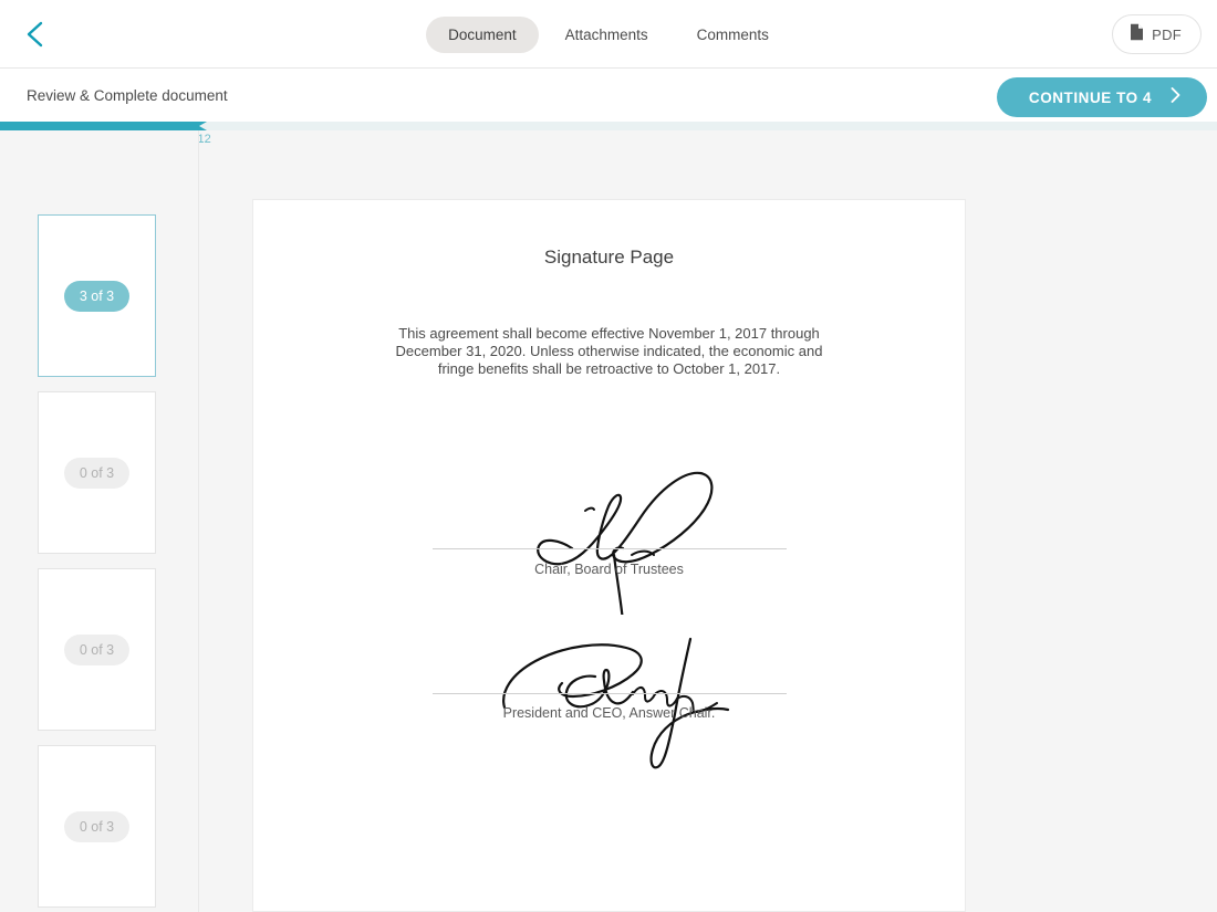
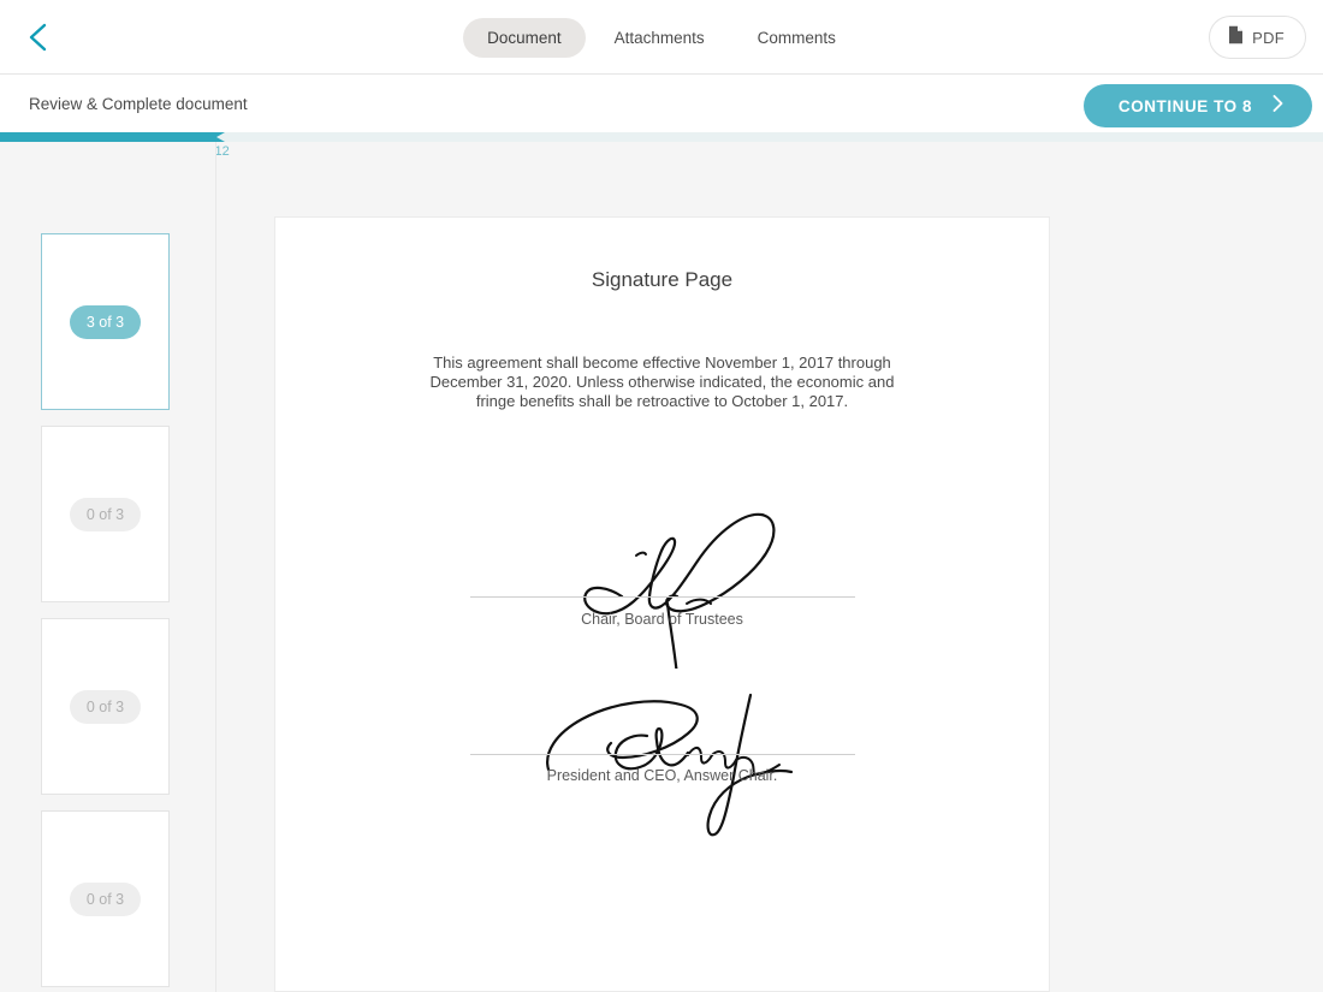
  Document
  Attachments
  Comments
  PDF
  Review & Complete document
- CONTINUE TO 4
+ CONTINUE TO 8
  3 of 3
  0 of 3
  0 of 3
  0 of 3
  Signature Page
  This agreement shall become effective November 1, 2017 through December 31, 2020. Unless otherwise indicated, the economic and fringe benefits shall be retroactive to October 1, 2017.
  Chair, Board of Trustees
  President and CEO, Answer Chair.
